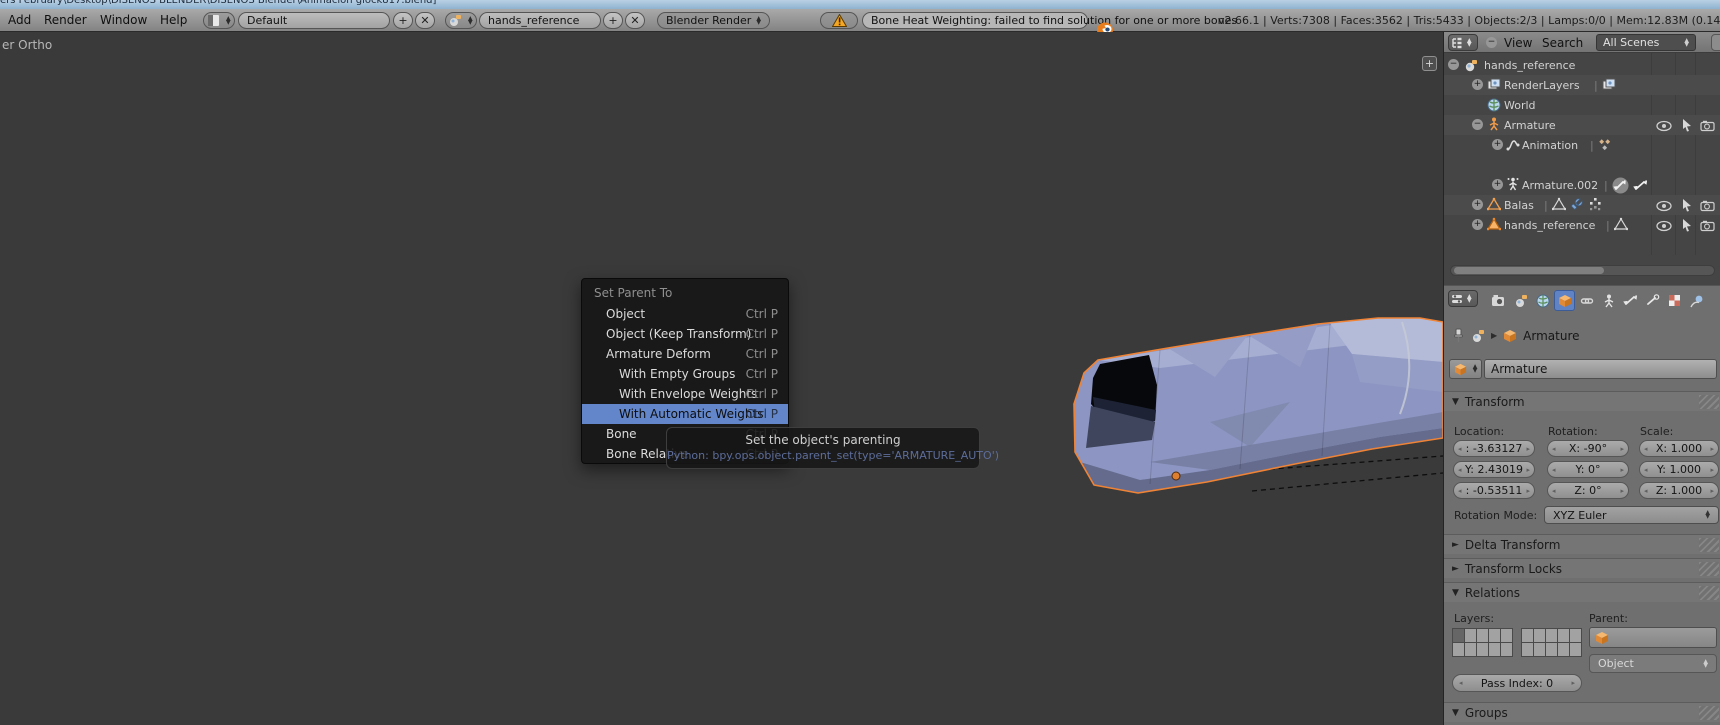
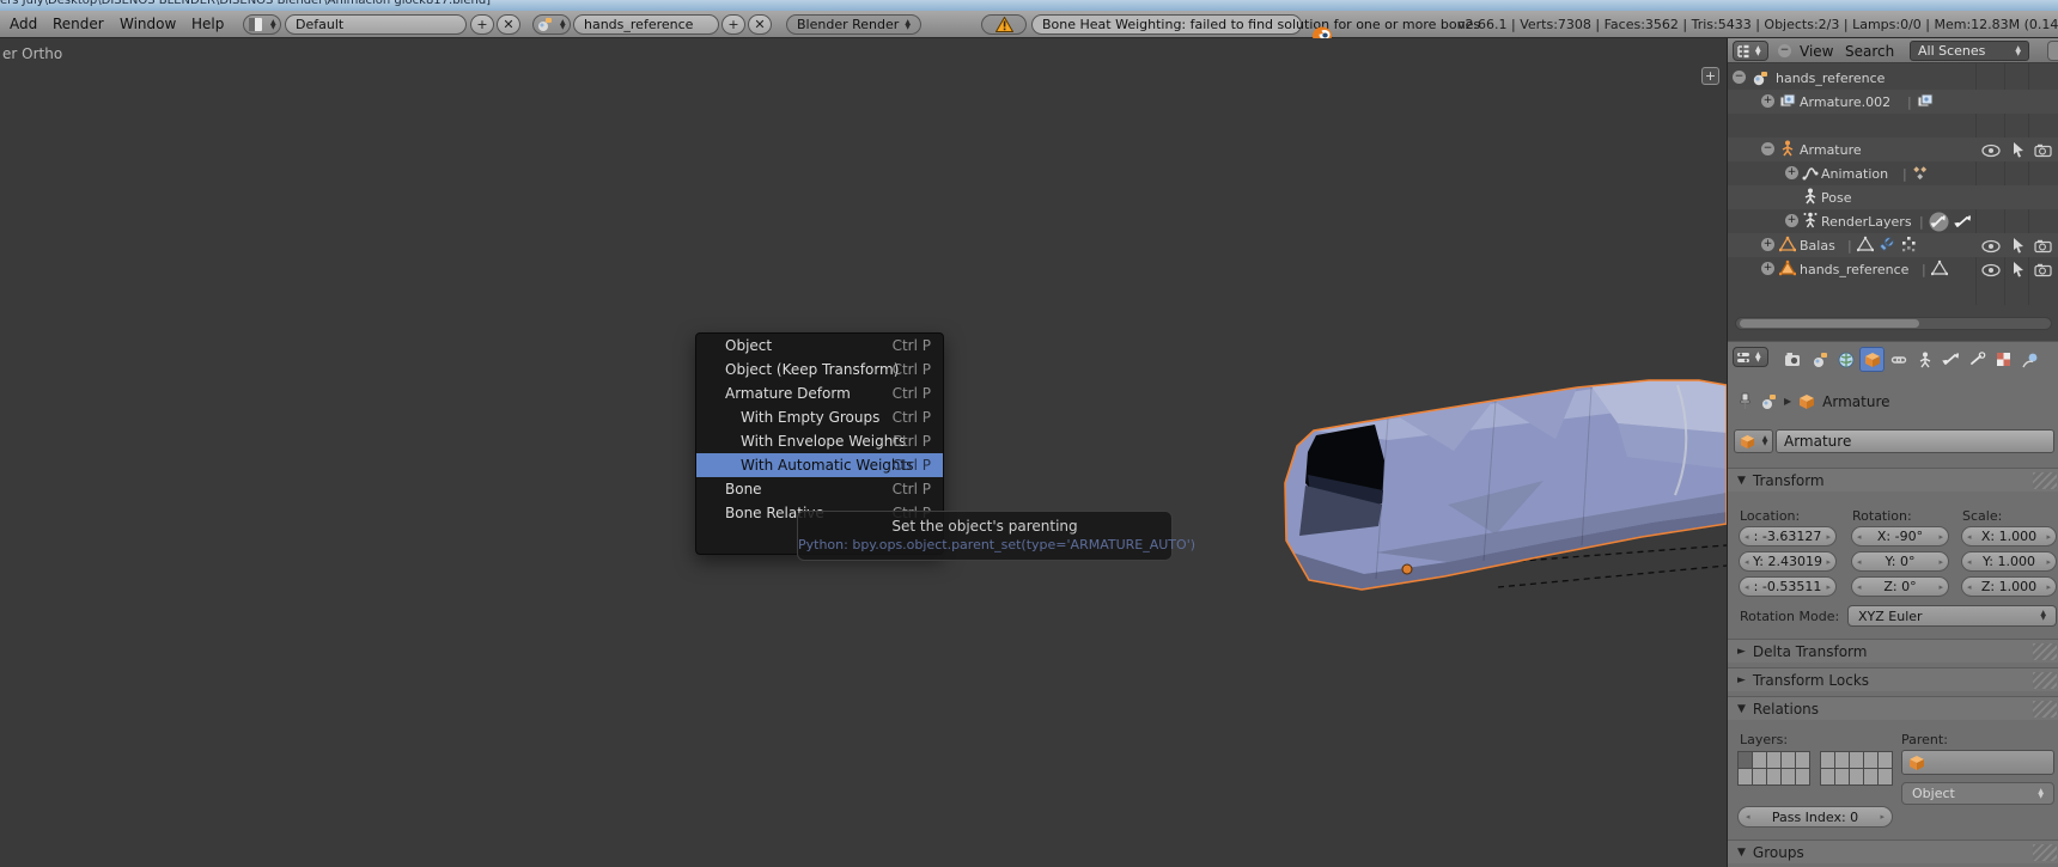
- ers February\Desktop\DISEÑOS BLENDER\DISEÑOS Blender\Animación glock817.blend]
+ ers July\Desktop\DISEÑOS BLENDER\DISEÑOS Blender\Animación glock817.blend]
  Add
  Render
  Window
  Help
  Default
  +
  ✕
  hands_reference
  +
  ✕
  Blender Render
  Bone Heat Weighting: failed to find solution for one or more bones
  v2.66.1 | Verts:7308 | Faces:3562 | Tris:5433 | Objects:2/3 | Lamps:0/0 | Mem:12.83M (0.14
  er Ortho
  +
- Set Parent To
  Object
  Ctrl P
  Object (Keep Transform)
  Ctrl P
  Armature Deform
  Ctrl P
  With Empty Groups
  Ctrl P
  With Envelope Weights
  Ctrl P
  With Automatic Weights
  Ctrl P
  Bone
  Ctrl P
  Bone Relative
  Ctrl P
  Set the object's parenting
  Python: bpy.ops.object.parent_set(type='ARMATURE_AUTO')
  −
  View
  Search
  All Scenes
  −
  hands_reference
  +
- RenderLayers
+ Armature.002
  |
- World
  −
  Armature
  +
  Animation
  |
+ Pose
  +
- Armature.002
+ RenderLayers
  |
  +
  Balas
  |
  +
  hands_reference
  |
  ▶
  Armature
  Armature
  ▼
  Transform
  Location:
  Rotation:
  Scale:
  ◂
  : -3.63127
  ▸
  ◂
  Y: 2.43019
  ▸
  ◂
  : -0.53511
  ▸
  ◂
  X: -90°
  ▸
  ◂
  Y: 0°
  ▸
  ◂
  Z: 0°
  ▸
  ◂
  X: 1.000
  ▸
  ◂
  Y: 1.000
  ▸
  ◂
  Z: 1.000
  ▸
  Rotation Mode:
  XYZ Euler
  ►
  Delta Transform
  ►
  Transform Locks
  ▼
  Relations
  Layers:
  Parent:
  Object
  ◂
  Pass Index: 0
  ▸
  ▼
  Groups
